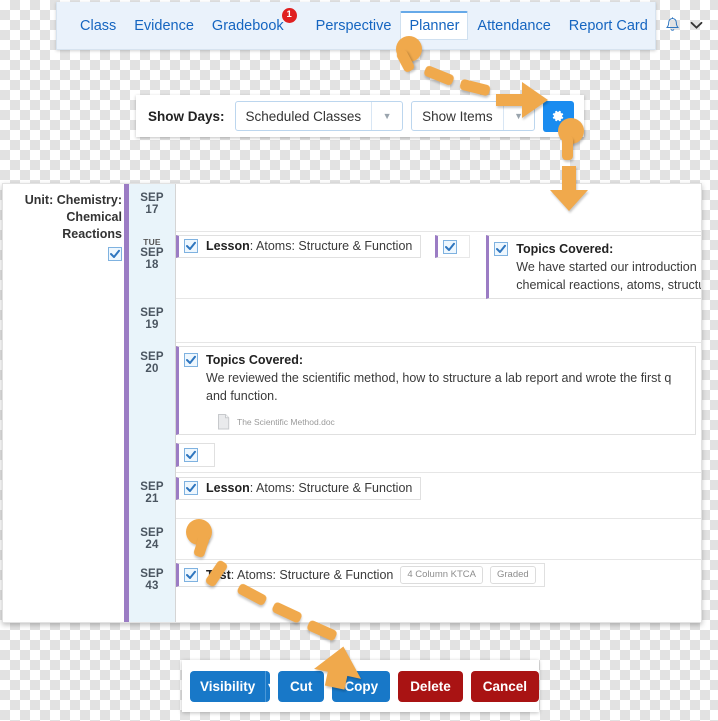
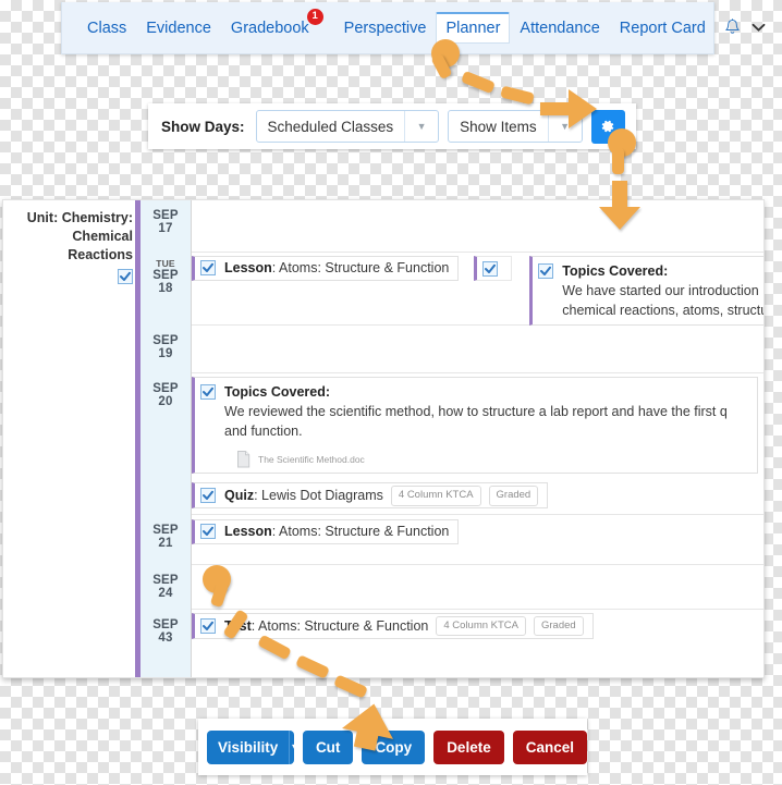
  Class
  Evidence
  Gradebook
  1
  Perspective
  Planner
  Attendance
  Report Card
  Show Days:
  Scheduled Classes
  ▼
  Show Items
  ▼
  Unit: Chemistry: Chemical Reactions
  SEP
  17
  TUE
  SEP
  18
  SEP
  19
  SEP
  20
  SEP
  21
  SEP
  24
  SEP
  43
  Lesson: Atoms: Structure & Function
  Topics Covered:
  We have started our introduction
  chemical reactions, atoms, struct
  Topics Covered:
- We reviewed the scientific method, how to structure a lab report and wrote the first q
+ We reviewed the scientific method, how to structure a lab report and have the first q
  and function.
  The Scientific Method.doc
+ Quiz: Lewis Dot Diagrams 4 Column KTCA Graded
  Lesson: Atoms: Structure & Function
  st: Atoms: Structure & Function 4 Column KTCA Graded
  Visibility
  Cut
  Copy
  Delete
  Cancel
